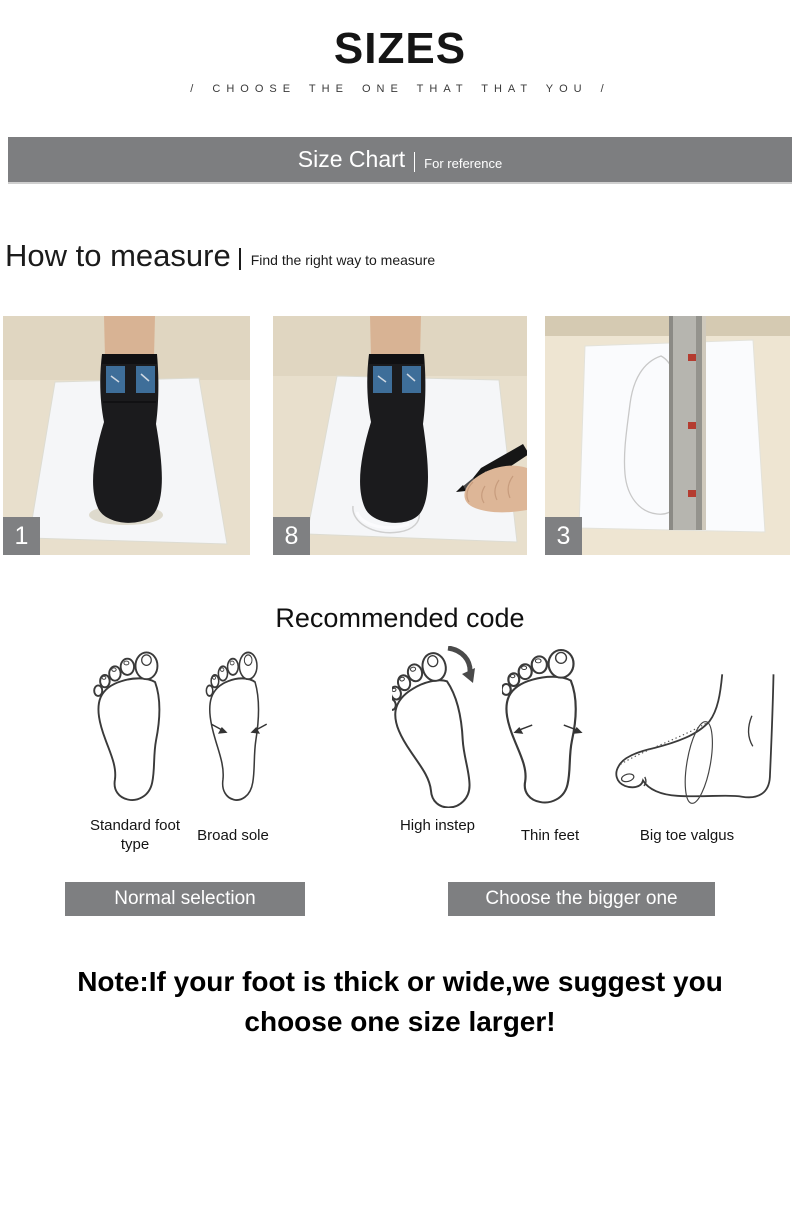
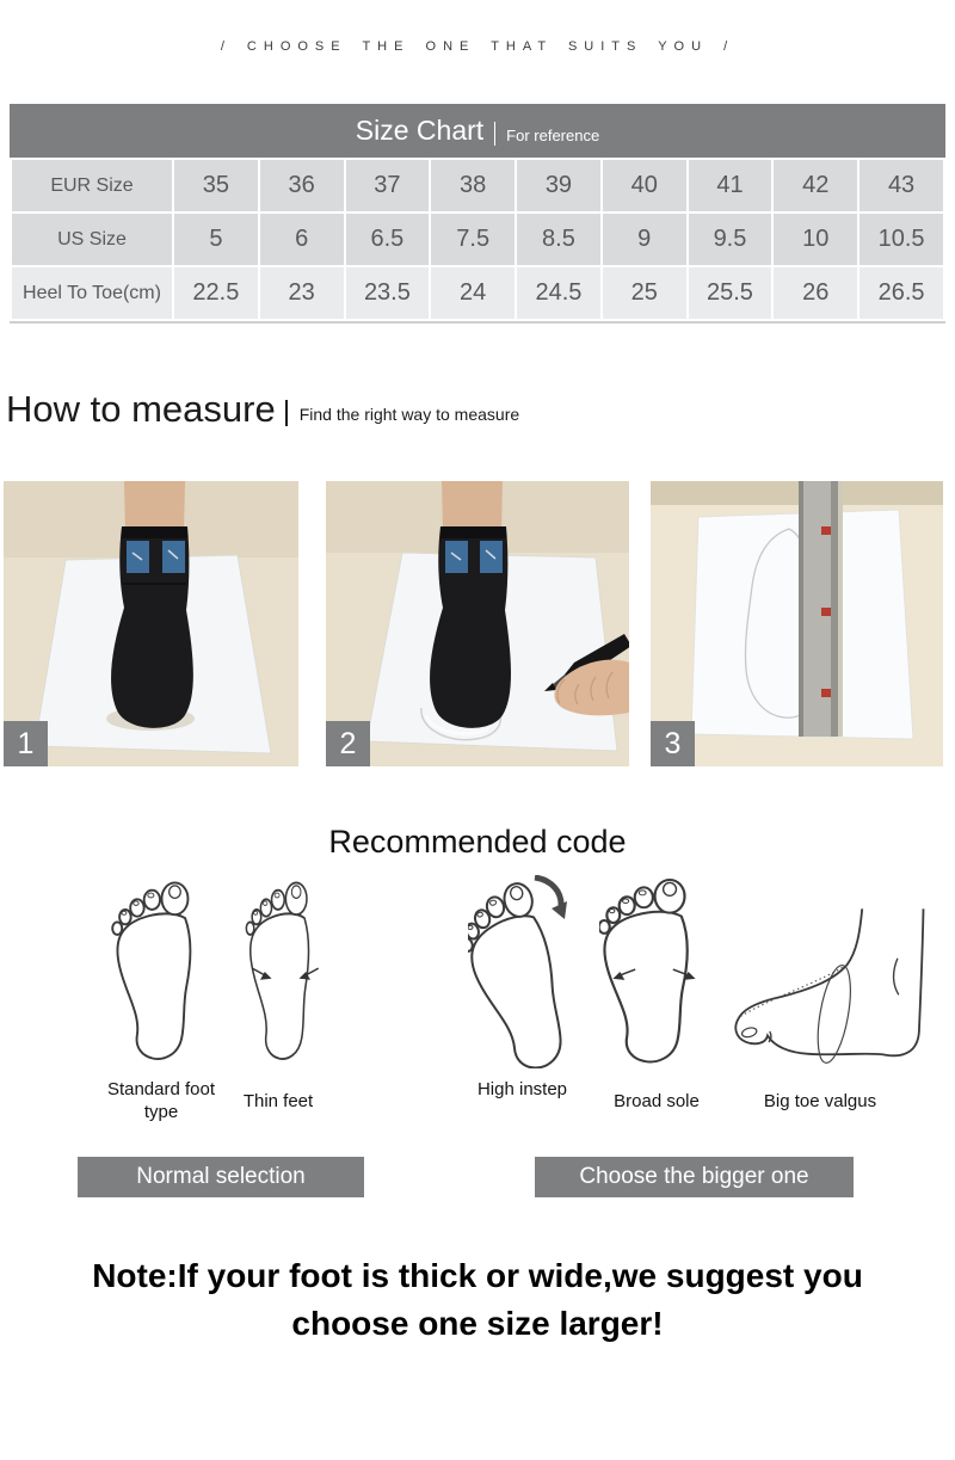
- SIZES
- / CHOOSE THE ONE THAT THAT YOU /
+ / CHOOSE THE ONE THAT SUITS YOU /
  Size Chart
  For reference
+ EUR Size	35	36	37	38	39	40	41	42	43
+ US Size	5	6	6.5	7.5	8.5	9	9.5	10	10.5
+ Heel To Toe(cm)	22.5	23	23.5	24	24.5	25	25.5	26	26.5
  How to measure
  Find the right way to measure
  1
- 8
+ 2
  3
  Recommended code
  Standard foot type
- Broad sole
+ Thin feet
  High instep
- Thin feet
+ Broad sole
  Big toe valgus
  Normal selection
  Choose the bigger one
  Note:If your foot is thick or wide,we suggest you
  choose one size larger!
